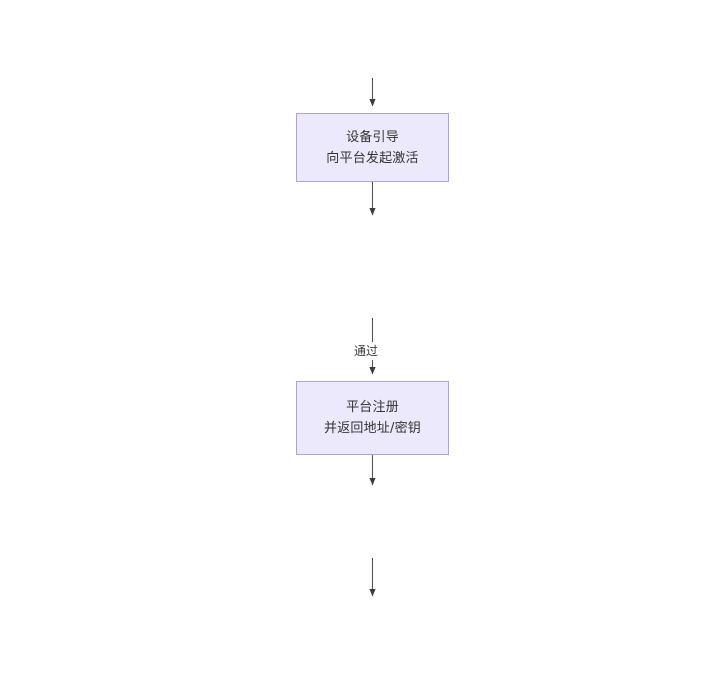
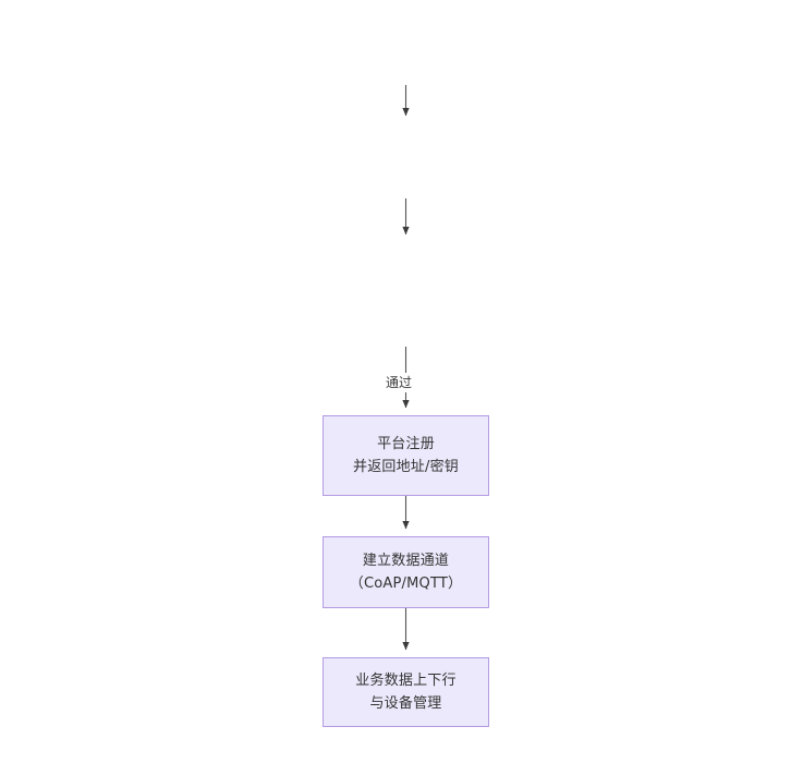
- 设备引导
- 向平台发起激活
  通过
  平台注册
  并返回地址/密钥
+ 建立数据通道
+ （CoAP/MQTT）
+ 业务数据上下行
+ 与设备管理
